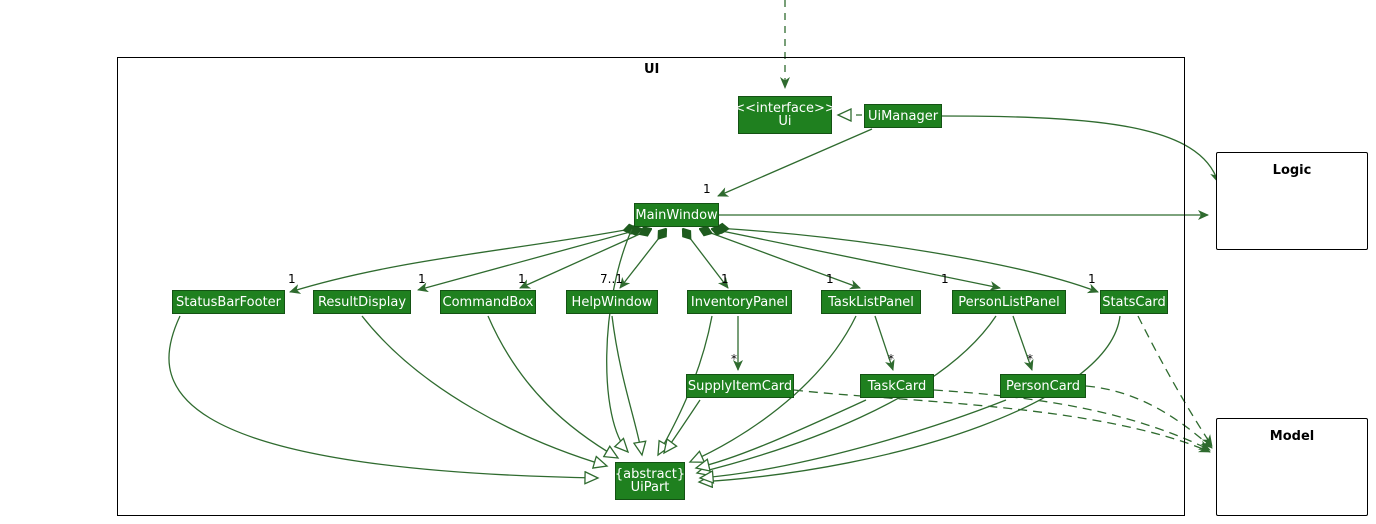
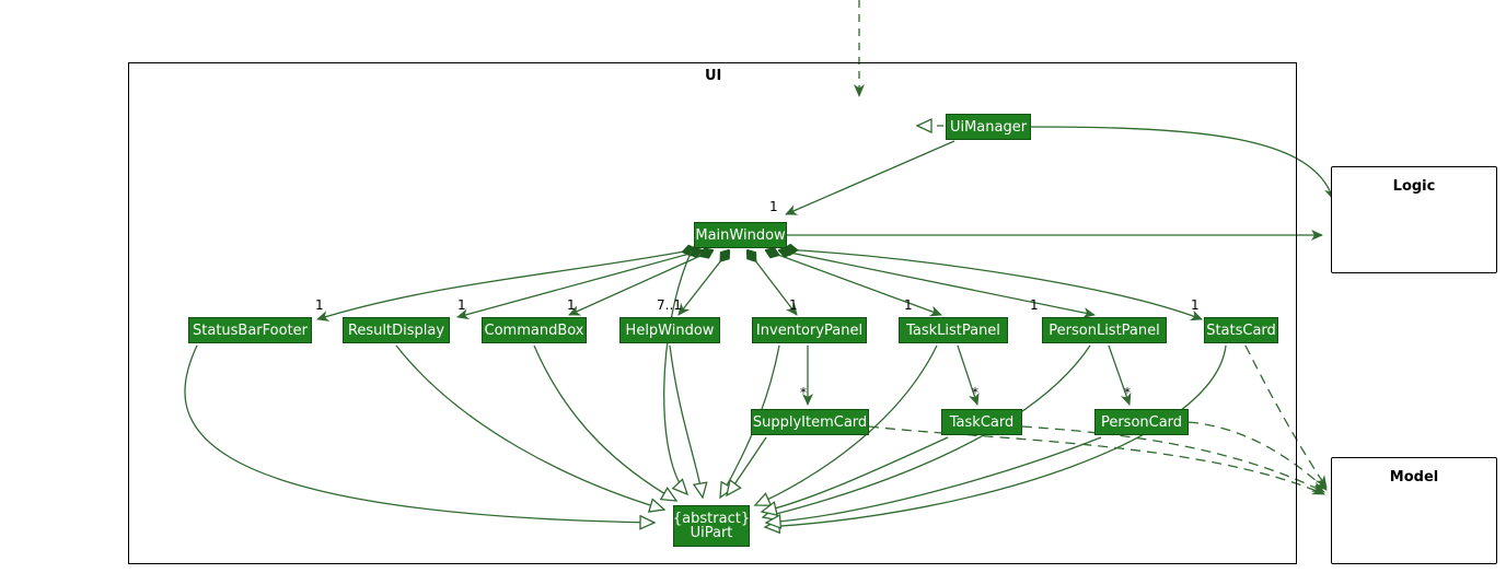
  UI
  Logic
  Model
- <<interface>>
- Ui
  UiManager
  MainWindow
  StatusBarFooter
  ResultDisplay
  CommandBox
  HelpWindow
  InventoryPanel
  TaskListPanel
  PersonListPanel
  StatsCard
  SupplyItemCard
  TaskCard
  PersonCard
  {abstract}
  UiPart
  1
  1
  1
  1
  7..1
  1
  1
  1
  1
  *
  *
  *
